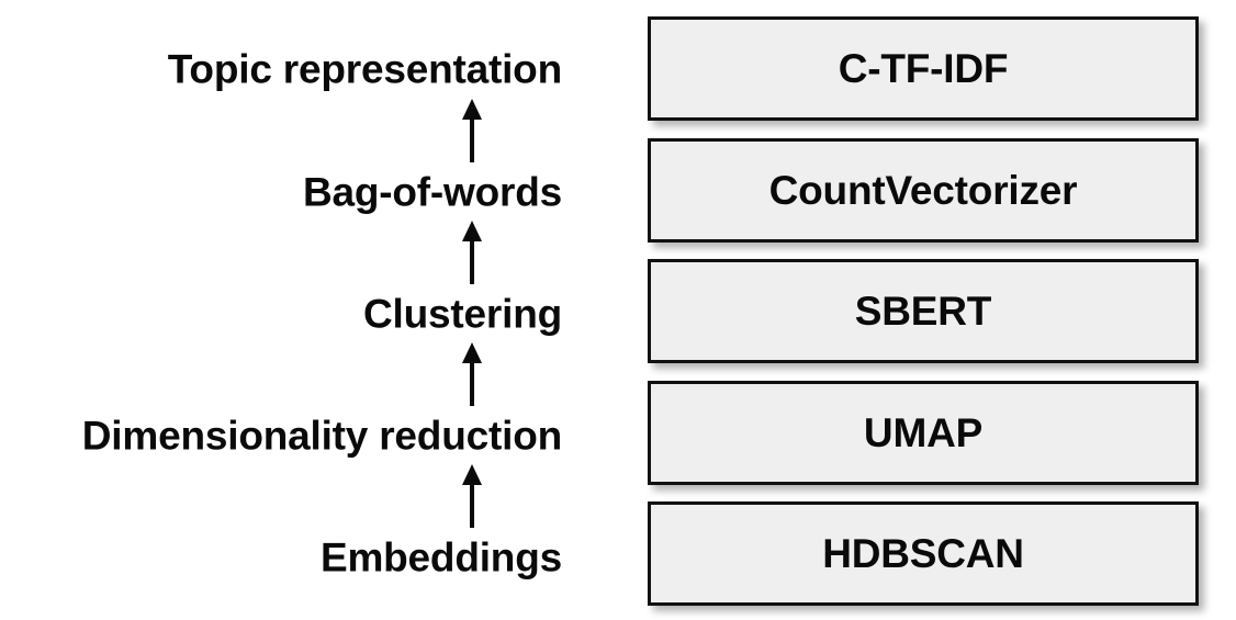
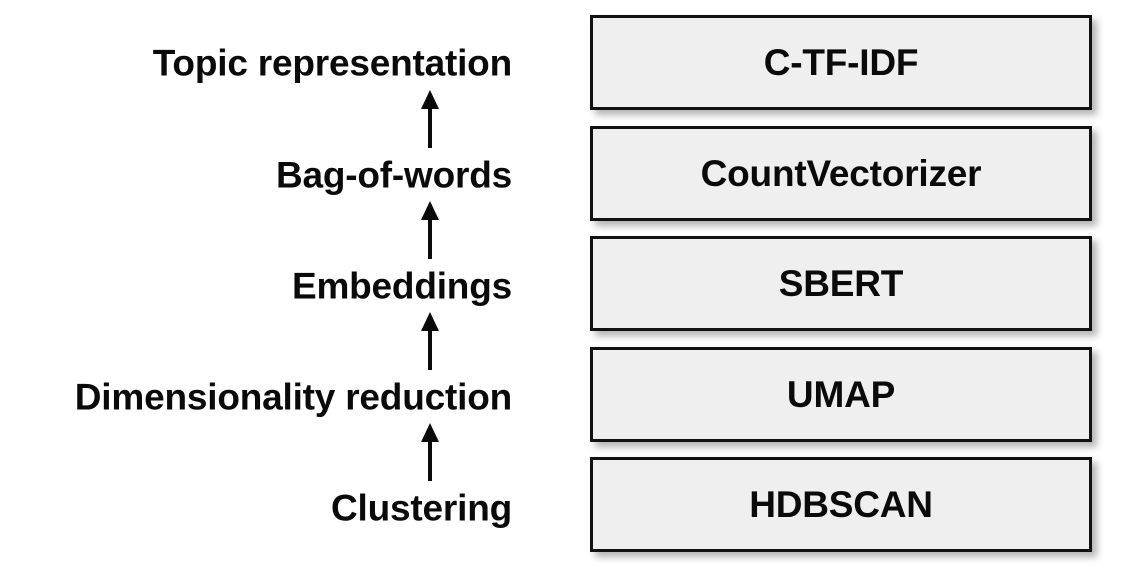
  Topic representation
  Bag-of-words
- Clustering
+ Embeddings
  Dimensionality reduction
- Embeddings
+ Clustering
  C-TF-IDF
  CountVectorizer
  SBERT
  UMAP
  HDBSCAN
